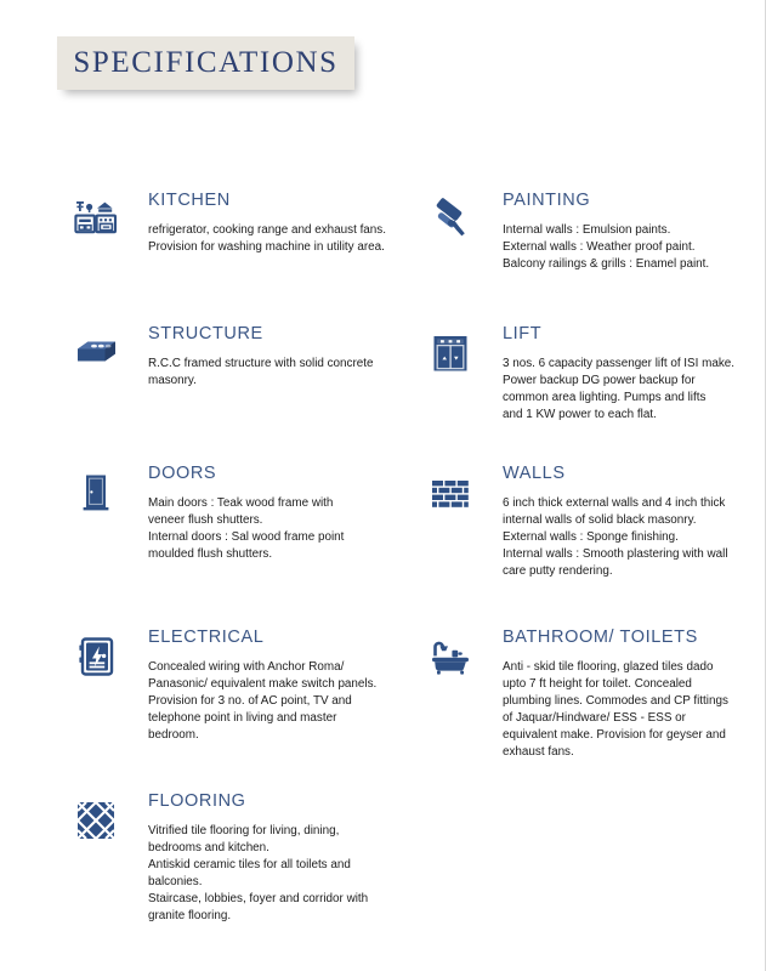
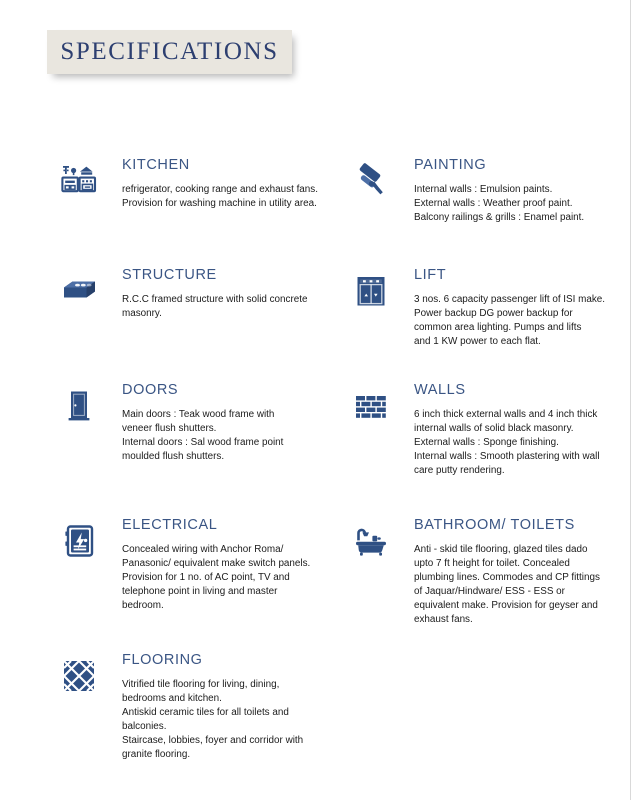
  SPECIFICATIONS
  KITCHEN
  refrigerator, cooking range and exhaust fans.
  Provision for washing machine in utility area.
  STRUCTURE
  R.C.C framed structure with solid concrete
  masonry.
  DOORS
  Main doors : Teak wood frame with
  veneer flush shutters.
  Internal doors : Sal wood frame point
  moulded flush shutters.
  ELECTRICAL
  Concealed wiring with Anchor Roma/
  Panasonic/ equivalent make switch panels.
- Provision for 3 no. of AC point, TV and
+ Provision for 1 no. of AC point, TV and
  telephone point in living and master
  bedroom.
  FLOORING
  Vitrified tile flooring for living, dining,
  bedrooms and kitchen.
  Antiskid ceramic tiles for all toilets and
  balconies.
  Staircase, lobbies, foyer and corridor with
  granite flooring.
  PAINTING
  Internal walls : Emulsion paints.
  External walls : Weather proof paint.
  Balcony railings & grills : Enamel paint.
  LIFT
  3 nos. 6 capacity passenger lift of ISI make.
  Power backup DG power backup for
  common area lighting. Pumps and lifts
  and 1 KW power to each flat.
  WALLS
  6 inch thick external walls and 4 inch thick
  internal walls of solid black masonry.
  External walls : Sponge finishing.
  Internal walls : Smooth plastering with wall
  care putty rendering.
  BATHROOM/ TOILETS
  Anti - skid tile flooring, glazed tiles dado
  upto 7 ft height for toilet. Concealed
  plumbing lines. Commodes and CP fittings
  of Jaquar/Hindware/ ESS - ESS or
  equivalent make. Provision for geyser and
  exhaust fans.
